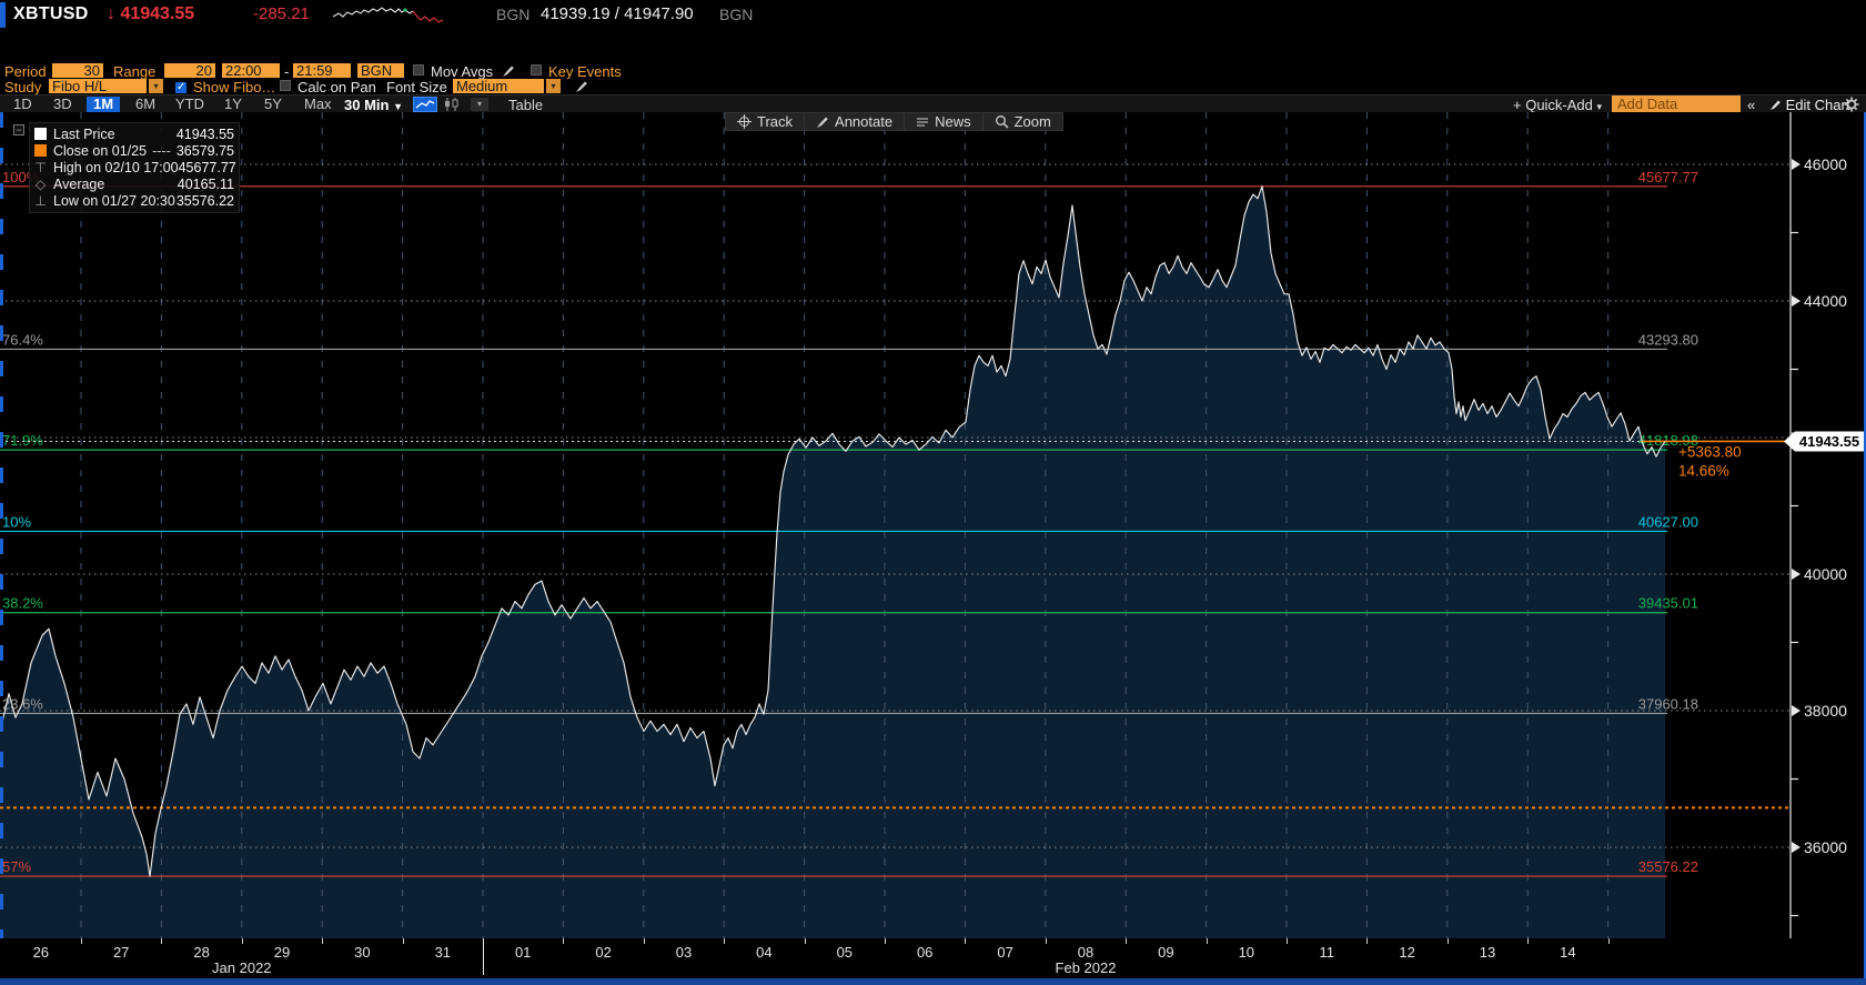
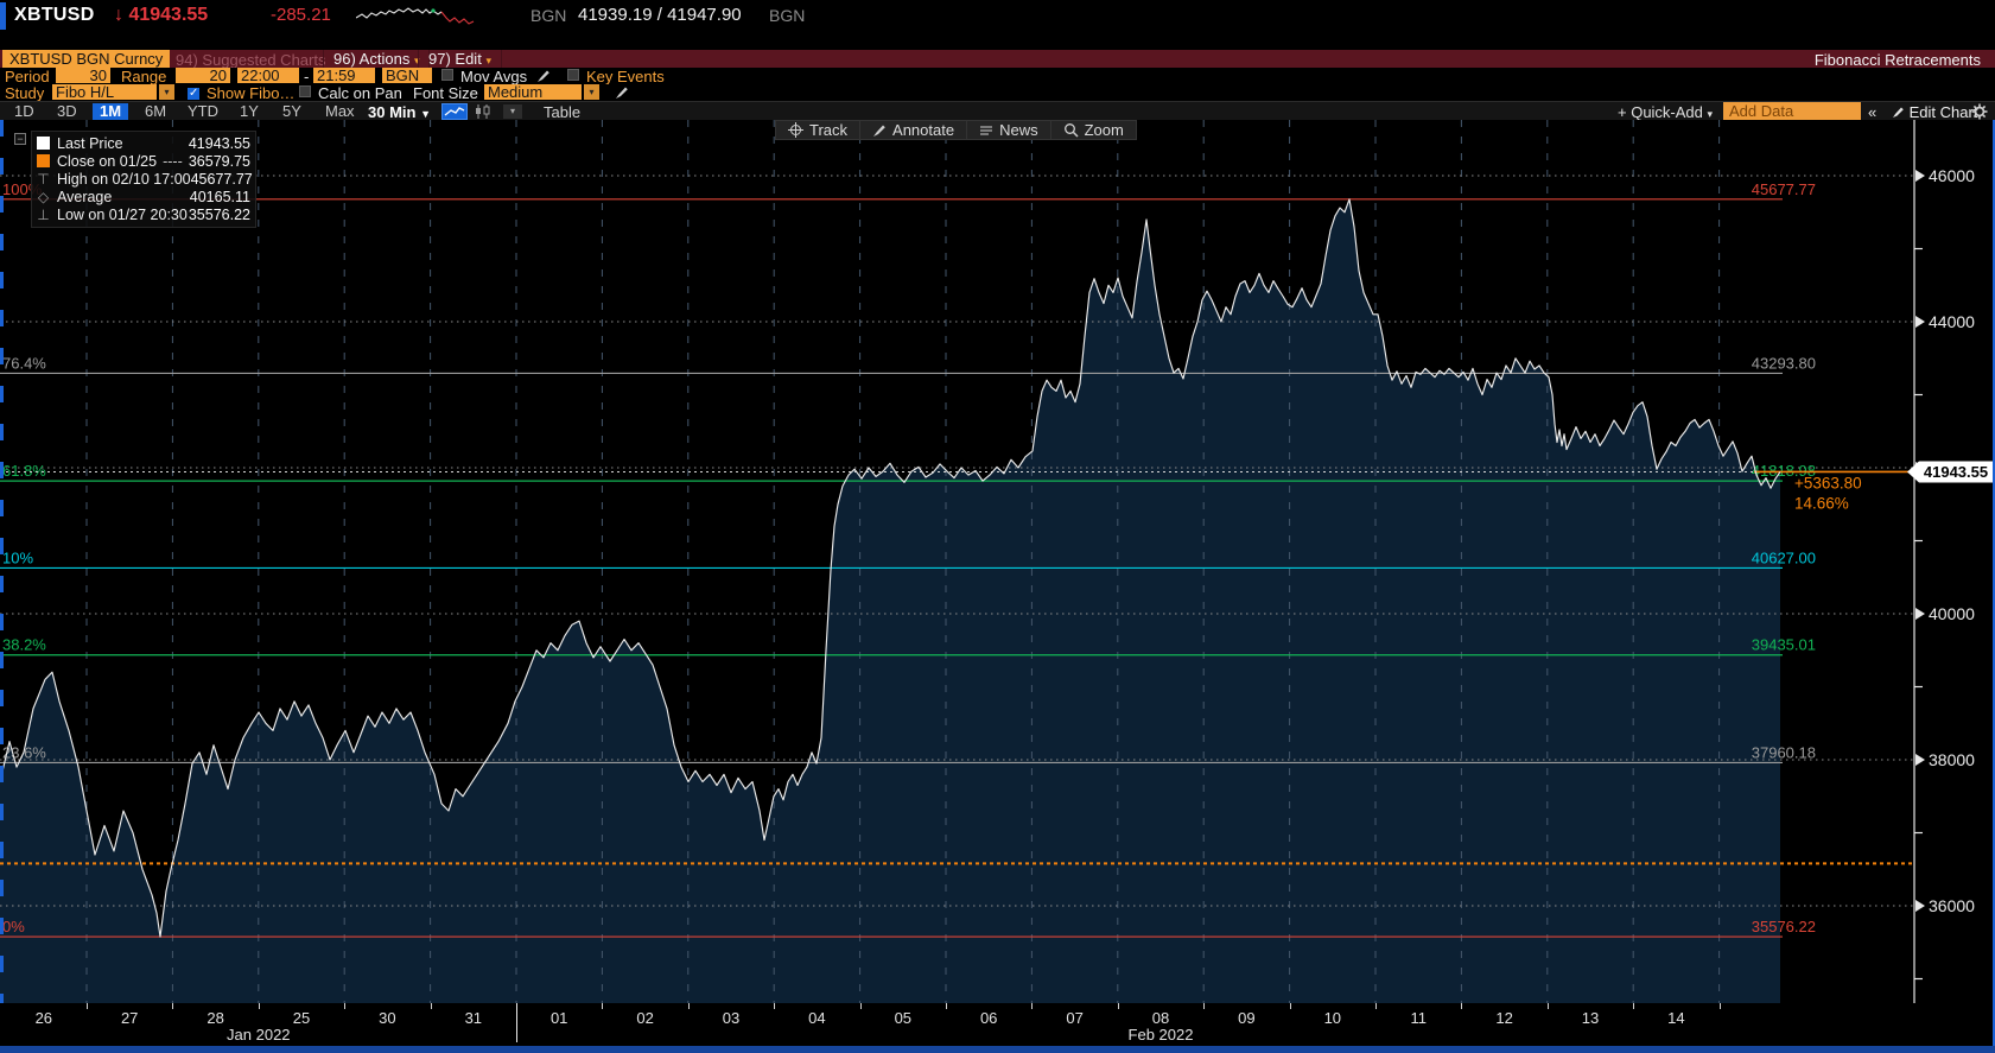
  XBTUSD
  ↓ 41943.55
  -285.21
  BGN
  41939.19 / 41947.90
  BGN
+ XBTUSD BGN Curncy
+ 94) Suggested Charts
+ 96) Actions ▾
+ 97) Edit ▾
+ Fibonacci Retracements
  Period
  30
  Range
  20
  22:00
  -
  21:59
  BGN
  Mov Avgs
  Key Events
  Study
  Fibo H/L
  ▾
  Show Fibo…
  Calc on Pan
  Font Size
  Medium
  ▾
  1D
  3D
  1M
  6M
  YTD
  1Y
  5Y
  Max
  30 Min ▼
  ▾
  Table
  + Quick-Add ▾
  Add Data
  «
  Edit Char
  100%
  45677.77
  76.4%
  43293.80
- 71.9%
+ 61.8%
  1818.98
  10%
  40627.00
  38.2%
  39435.01
  3.6%
  37960.18
- 57%
+ 0%
  35576.22
  36000
  38000
  40000
  44000
  46000
  +5363.80
  14.66%
  41943.55
  Track
  Annotate
  News
  Zoom
  −
  Last Price
  41943.55
  Close on 01/25
  ----
  36579.75
  ⊤
  High on 02/10 17:00
  45677.77
  ◇
  Average
  40165.11
  ⊥
  Low on 01/27 20:30
  35576.22
  26
  27
  28
- 29
+ 25
  30
  31
  01
  02
  03
  04
  05
  06
  07
  08
  09
  10
  11
  12
  13
  14
  Jan 2022
  Feb 2022
